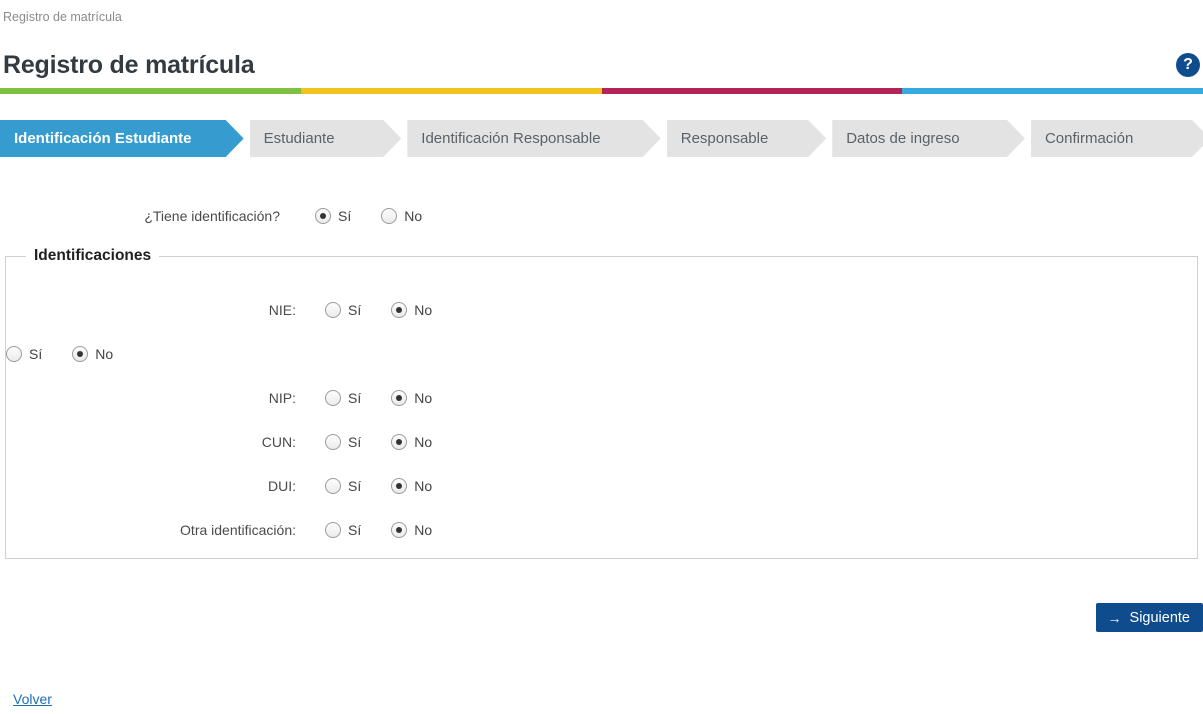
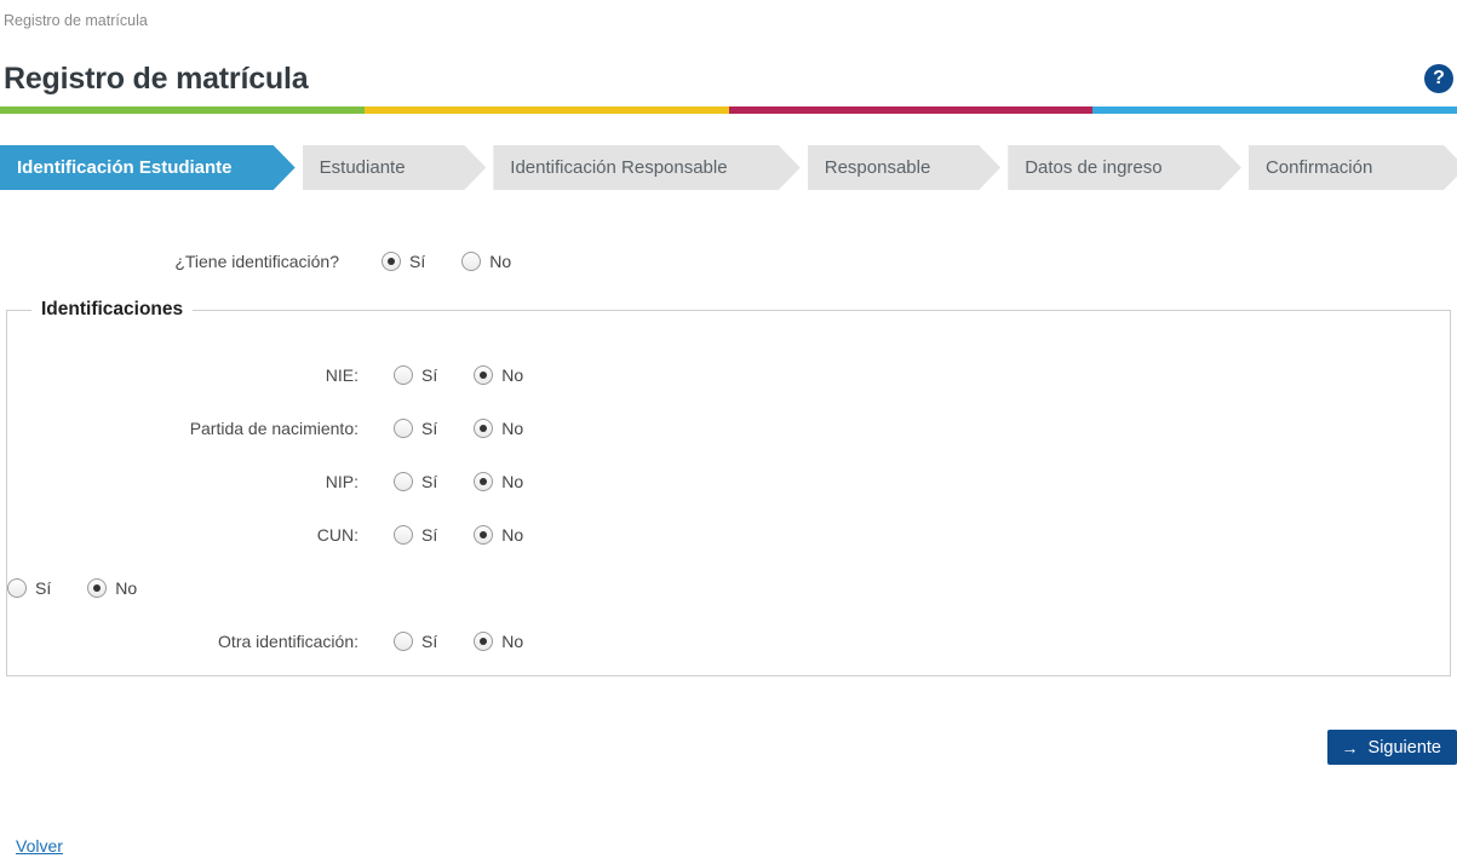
  Registro de matrícula
  Registro de matrícula
  ?
  Identificación Estudiante
  Estudiante
  Identificación Responsable
  Responsable
  Datos de ingreso
  Confirmación
  ¿Tiene identificación?
  Sí
  No
  Identificaciones
  NIE:
  Sí
  No
+ Partida de nacimiento:
  Sí
  No
  NIP:
  Sí
  No
  CUN:
  Sí
  No
- DUI:
  Sí
  No
  Otra identificación:
  Sí
  No
  →
  Siguiente
  Volver
